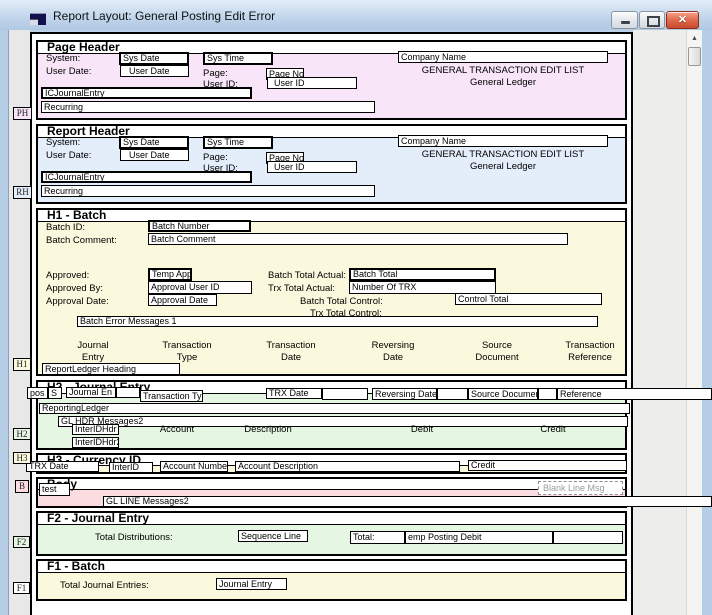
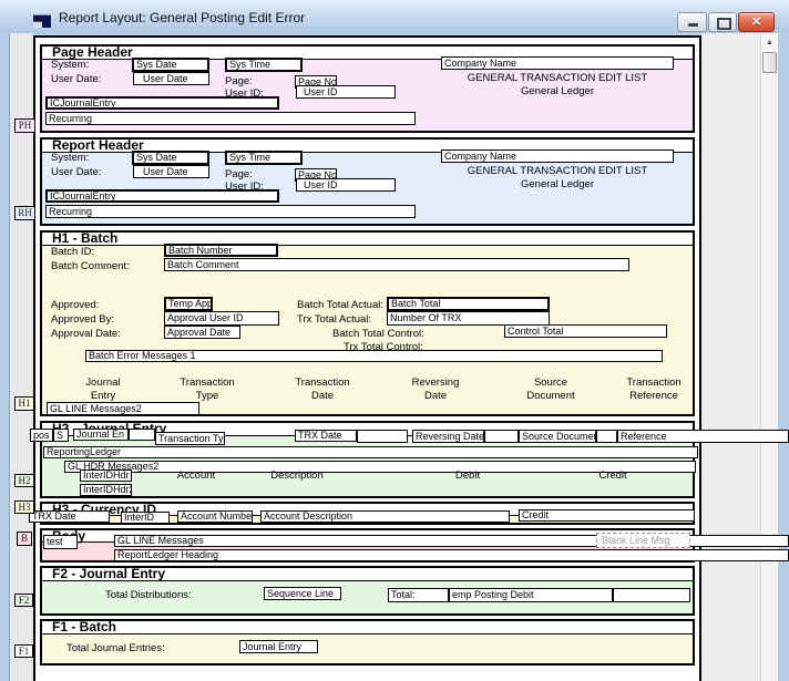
  Report Layout: General Posting Edit Error
  ✕
  Page Header
  System:
  Sys Date
  Sys Time
  User Date:
  User Date
  Page:
  Page No
  User ID:
  User ID
  ICJournalEntry
  Recurring
  Company Name
  GENERAL TRANSACTION EDIT LIST
  General Ledger
  Report Header
  System:
  Sys Date
  Sys Time
  User Date:
  User Date
  Page:
  Page No
  User ID:
  User ID
  ICJournalEntry
  Recurring
  Company Name
  GENERAL TRANSACTION EDIT LIST
  General Ledger
  H1 - Batch
  Batch ID:
  Batch Number
  Batch Comment:
  Batch Comment
  Approved:
  Temp App
  Approved By:
  Approval User ID
  Approval Date:
  Approval Date
  Batch Total Actual:
  Batch Total
  Trx Total Actual:
  Number Of TRX
  Batch Total Control:
  Control Total
  Trx Total Control:
  Batch Error Messages 1
  Journal
  Entry
  Transaction
  Type
  Transaction
  Date
  Reversing
  Date
  Source
  Document
  Transaction
  Reference
- ReportLedger Heading
+ GL LINE Messages2
  pos
  S
  Journal En
  Transaction Ty
  TRX Date
  Reversing Date
  Source Docume
  Reference
  ReportingLedger
  GL HDR Messages2
  Account
  Description
  Debit
  Credit
  InterIDHdr
  InterIDHdr
  H3 - Currency ID
  TRX Date
  InterID
  Account Numbe
  Account Description
  Credit
  test
+ GL LINE Messages
  Blank Line Msg
- GL LINE Messages2
+ ReportLedger Heading
  F2 - Journal Entry
  Total Distributions:
  Sequence Line
  Total:
  emp Posting Debit
  F1 - Batch
  Total Journal Entries:
  Journal Entry
  PH
  RH
  H1
  H2
  H3
  B
  F2
  F1
